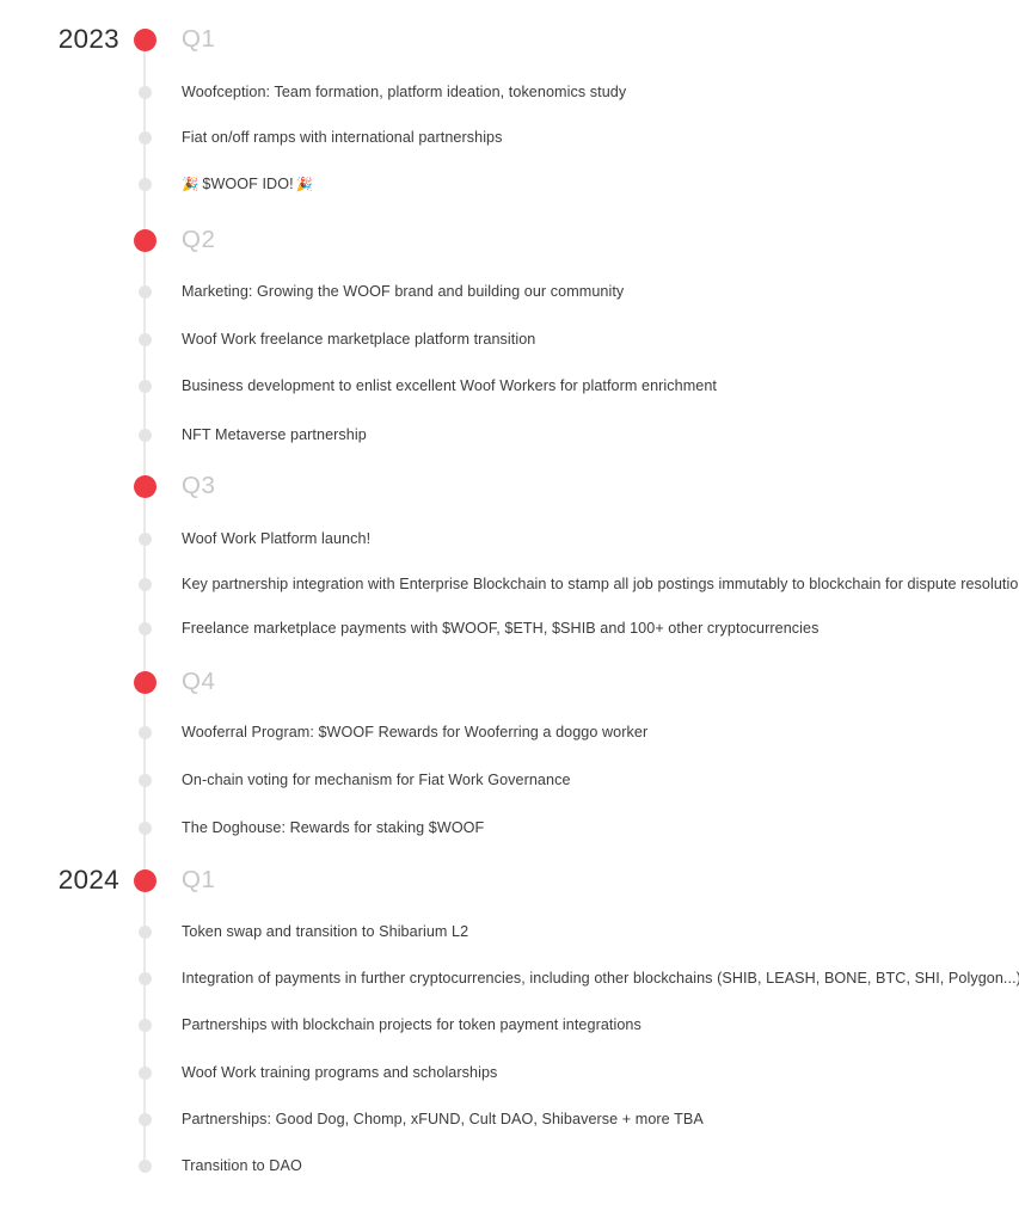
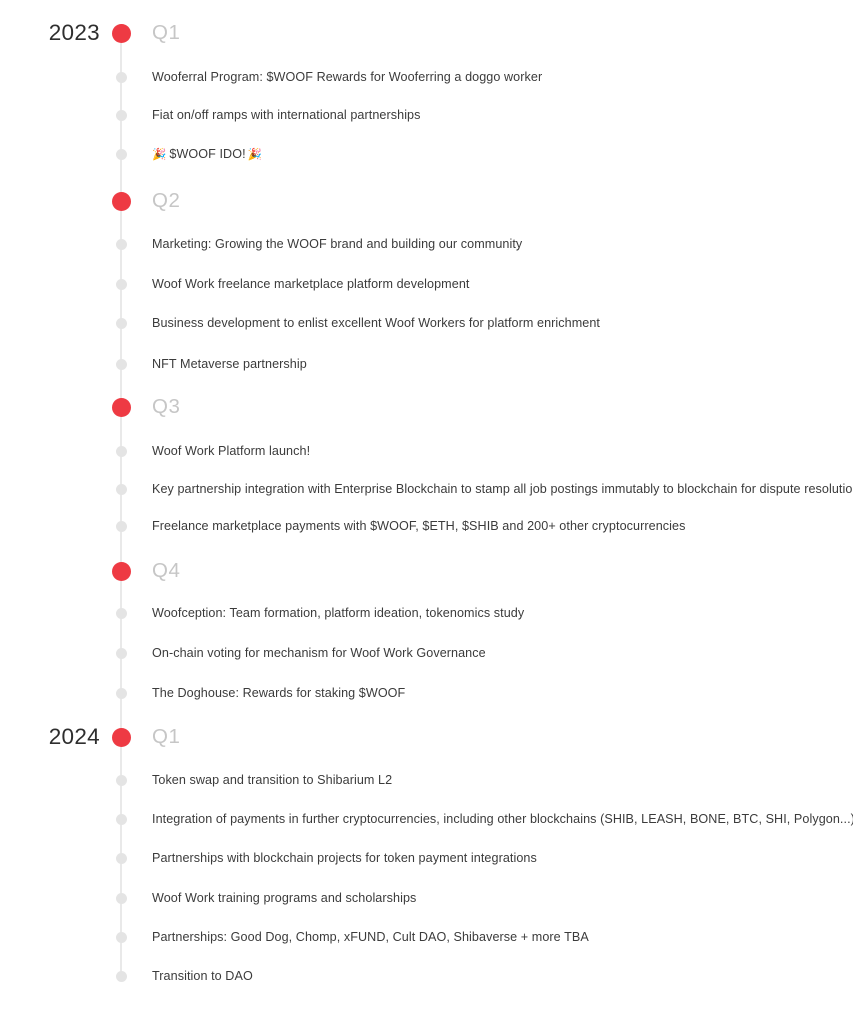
  2023
  Q1
- Woofception: Team formation, platform ideation, tokenomics study
+ Wooferral Program: $WOOF Rewards for Wooferring a doggo worker
  Fiat on/off ramps with international partnerships
  🎉 $WOOF IDO! 🎉
  Q2
  Marketing: Growing the WOOF brand and building our community
- Woof Work freelance marketplace platform transition
+ Woof Work freelance marketplace platform development
  Business development to enlist excellent Woof Workers for platform enrichment
  NFT Metaverse partnership
  Q3
  Woof Work Platform launch!
  Key partnership integration with Enterprise Blockchain to stamp all job postings immutably to blockchain for dispute resolutio
- Freelance marketplace payments with $WOOF, $ETH, $SHIB and 100+ other cryptocurrencies
+ Freelance marketplace payments with $WOOF, $ETH, $SHIB and 200+ other cryptocurrencies
  Q4
- Wooferral Program: $WOOF Rewards for Wooferring a doggo worker
+ Woofception: Team formation, platform ideation, tokenomics study
- On-chain voting for mechanism for Fiat Work Governance
+ On-chain voting for mechanism for Woof Work Governance
  The Doghouse: Rewards for staking $WOOF
  2024
  Q1
  Token swap and transition to Shibarium L2
  Integration of payments in further cryptocurrencies, including other blockchains (SHIB, LEASH, BONE, BTC, SHI, Polygon...
  Partnerships with blockchain projects for token payment integrations
  Woof Work training programs and scholarships
  Partnerships: Good Dog, Chomp, xFUND, Cult DAO, Shibaverse + more TBA
  Transition to DAO
